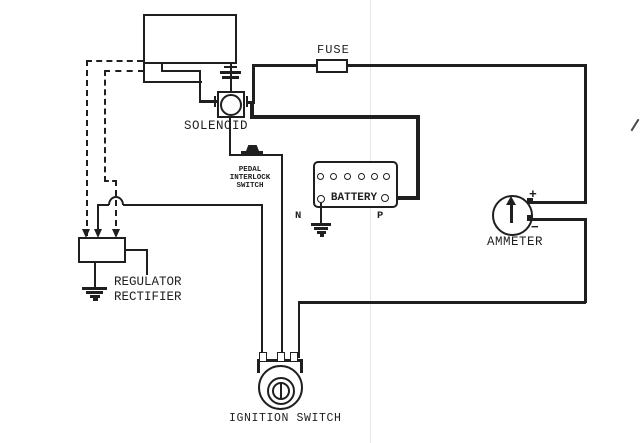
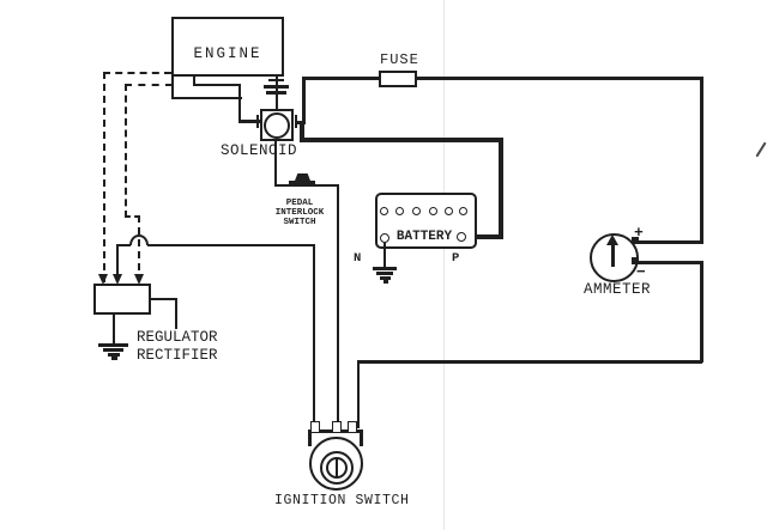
+ ENGINE
  SOLENOID
  FUSE
  BATTERY
  N
  P
  +
  −
  AMMETER
  REGULATOR
  RECTIFIER
  PEDAL
  INTERLOCK
  SWITCH
  IGNITION SWITCH
